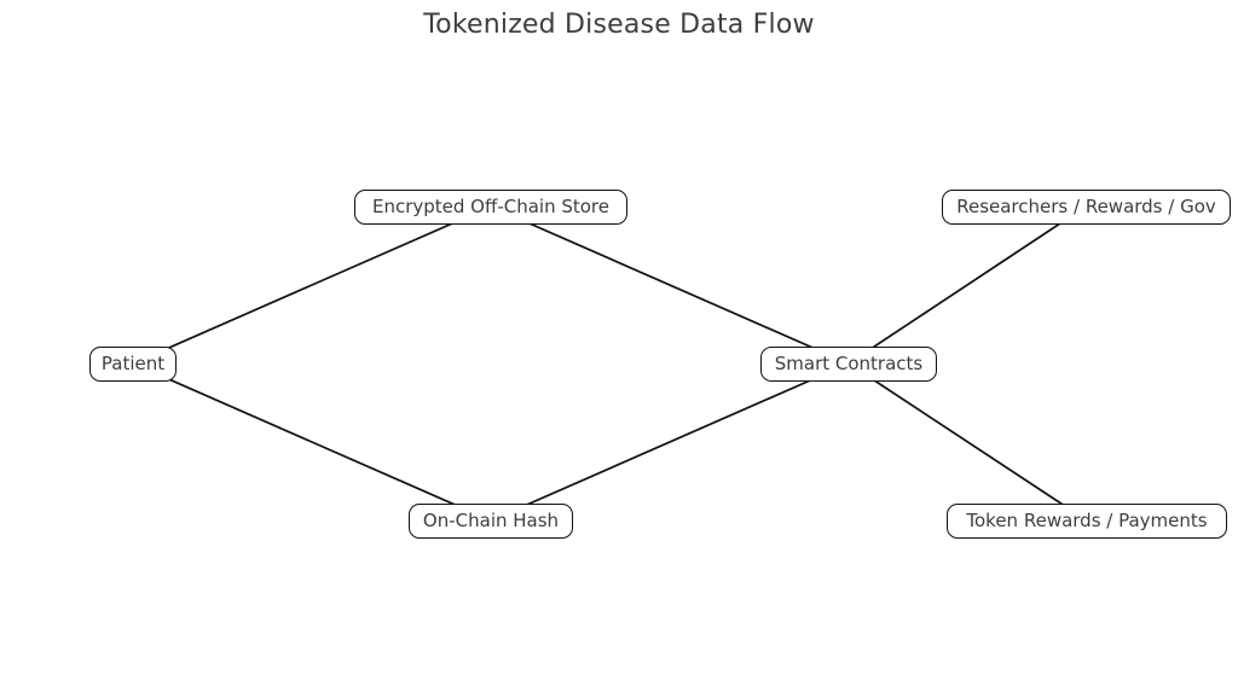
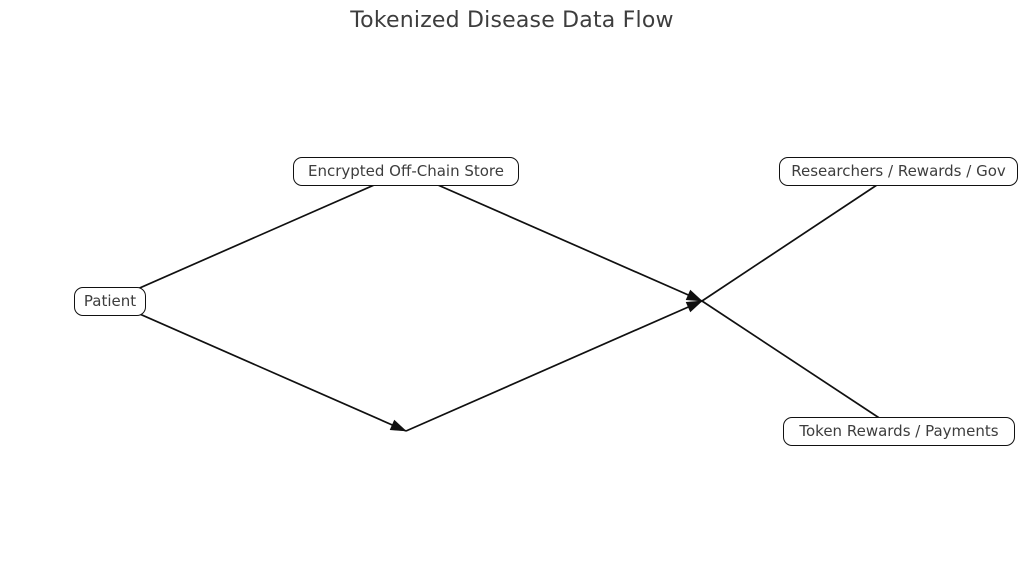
  Tokenized Disease Data Flow
  Patient
  Encrypted Off-Chain Store
- On-Chain Hash
- Smart Contracts
  Researchers / Rewards / Gov
  Token Rewards / Payments
